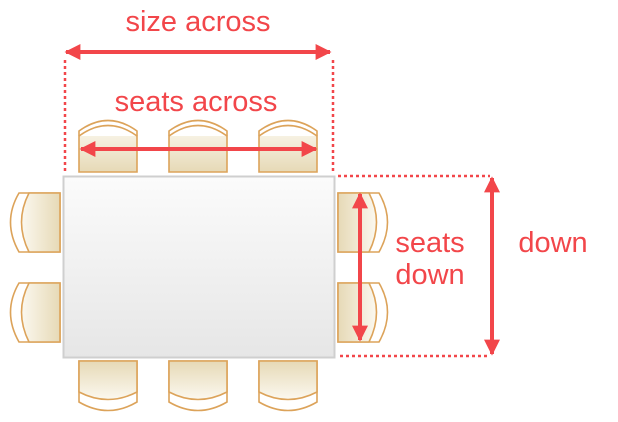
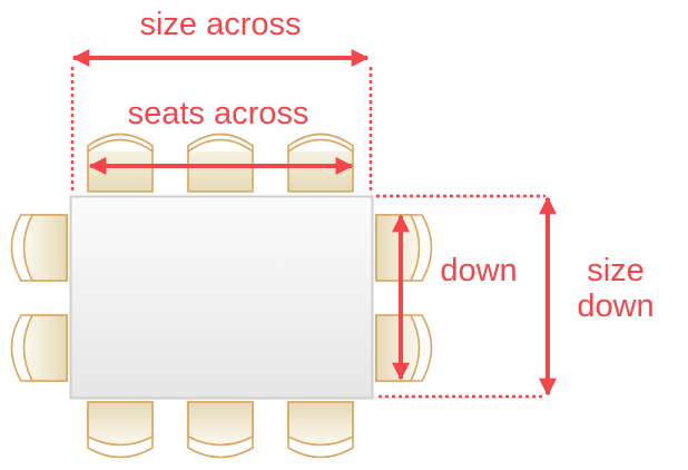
  size across
  seats across
- seats
  down
+ size
  down
